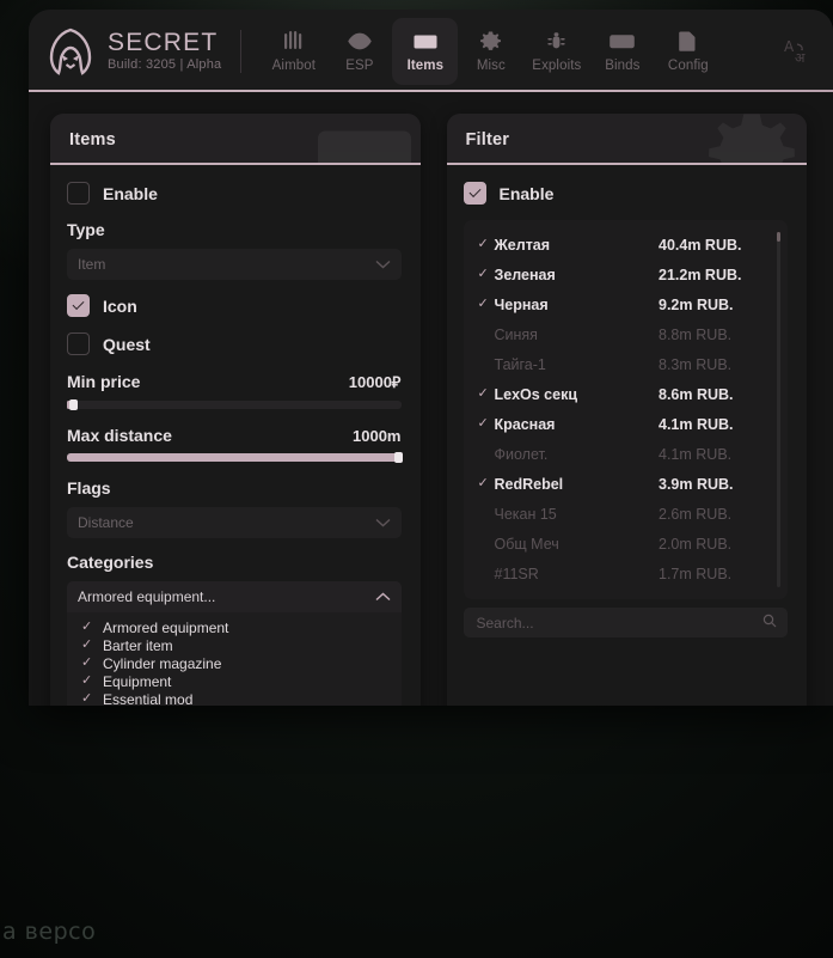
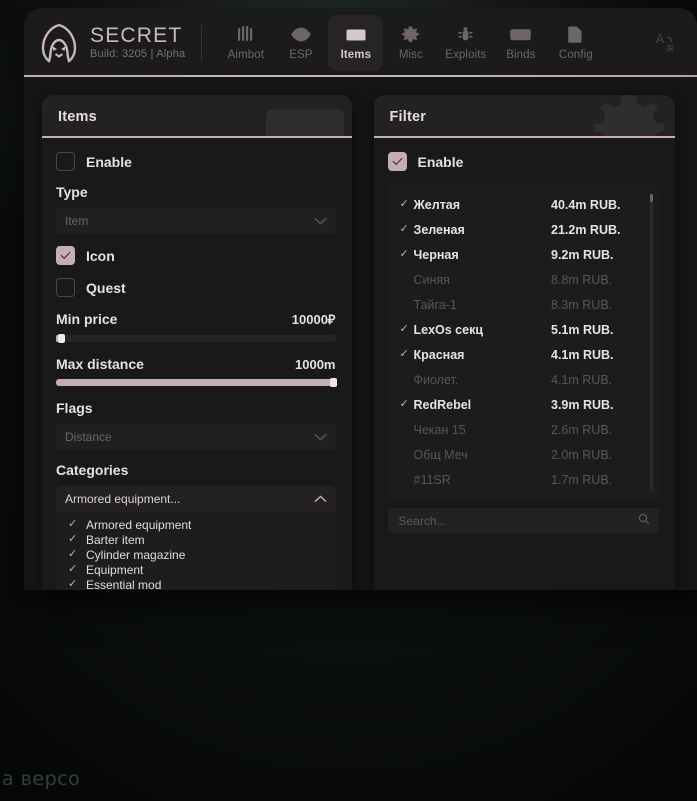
  а версо
  SECRET
  Build: 3205 | Alpha
  Aimbot
  ESP
  Items
  Misc
  Exploits
  Binds
  Config
  A
  अ
  Items
  Enable
  Type
  Item
  Icon
  Quest
  Min price
  10000₽
  Max distance
  1000m
  Flags
  Distance
  Categories
  Armored equipment...
  ✓
  Armored equipment
  ✓
  Barter item
  ✓
  Cylinder magazine
  ✓
  Equipment
  ✓
  Essential mod
  Filter
  Enable
  ✓
  Желтая
  40.4m RUB.
  ✓
  Зеленая
  21.2m RUB.
  ✓
  Черная
  9.2m RUB.
  Синяя
  8.8m RUB.
  Тайга-1
  8.3m RUB.
  ✓
  LexOs секц
- 8.6m RUB.
+ 5.1m RUB.
  ✓
  Красная
  4.1m RUB.
  Фиолет.
  4.1m RUB.
  ✓
  RedRebel
  3.9m RUB.
  Чекан 15
  2.6m RUB.
  Общ Меч
  2.0m RUB.
  #11SR
  1.7m RUB.
  Search...
